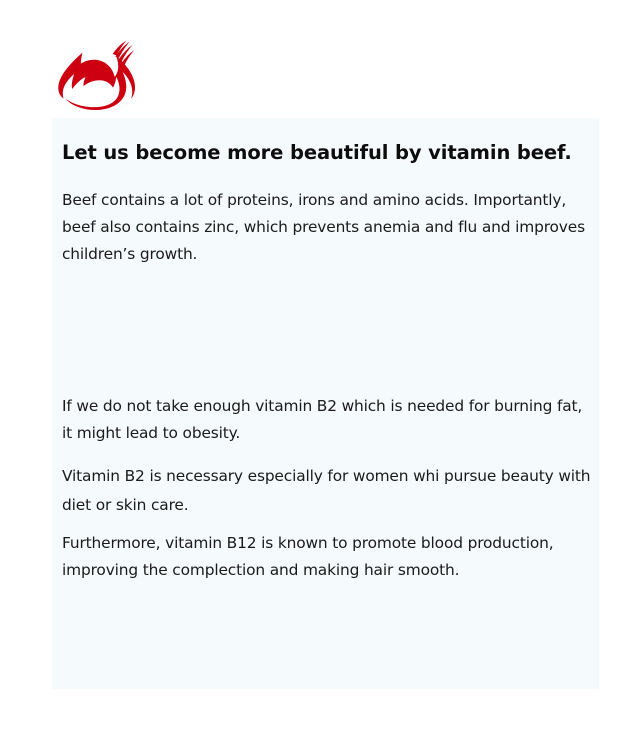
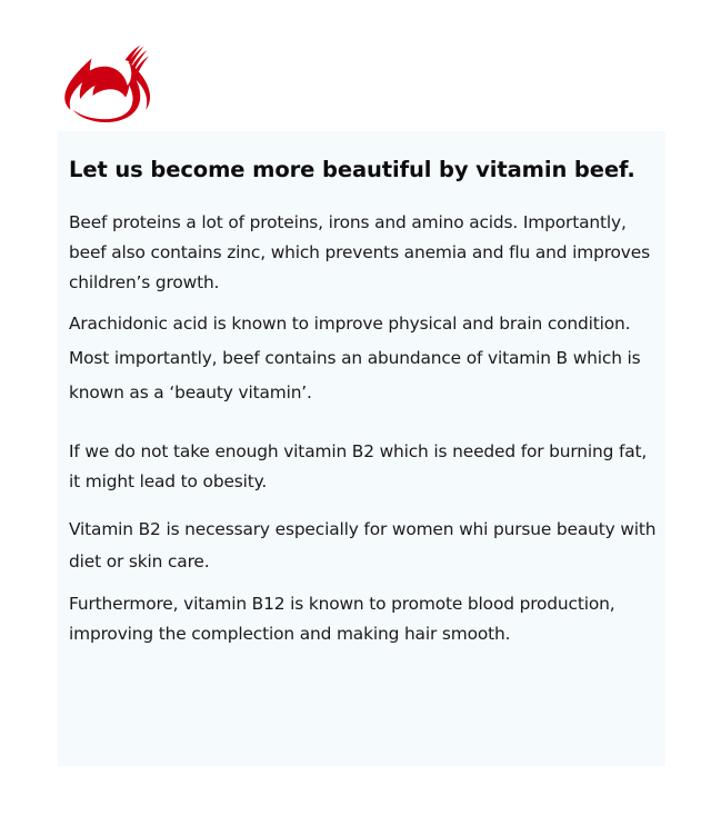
  Let us become more beautiful by vitamin beef.
- Beef contains a lot of proteins, irons and amino acids. Importantly, beef also contains zinc, which prevents anemia and flu and improves children’s growth.
+ Beef proteins a lot of proteins, irons and amino acids. Importantly, beef also contains zinc, which prevents anemia and flu and improves children’s growth.
+ Arachidonic acid is known to improve physical and brain condition. Most importantly, beef contains an abundance of vitamin B which is known as a ‘beauty vitamin’.
  If we do not take enough vitamin B2 which is needed for burning fat, it might lead to obesity.
  Vitamin B2 is necessary especially for women whi pursue beauty with diet or skin care.
  Furthermore, vitamin B12 is known to promote blood production, improving the complection and making hair smooth.
